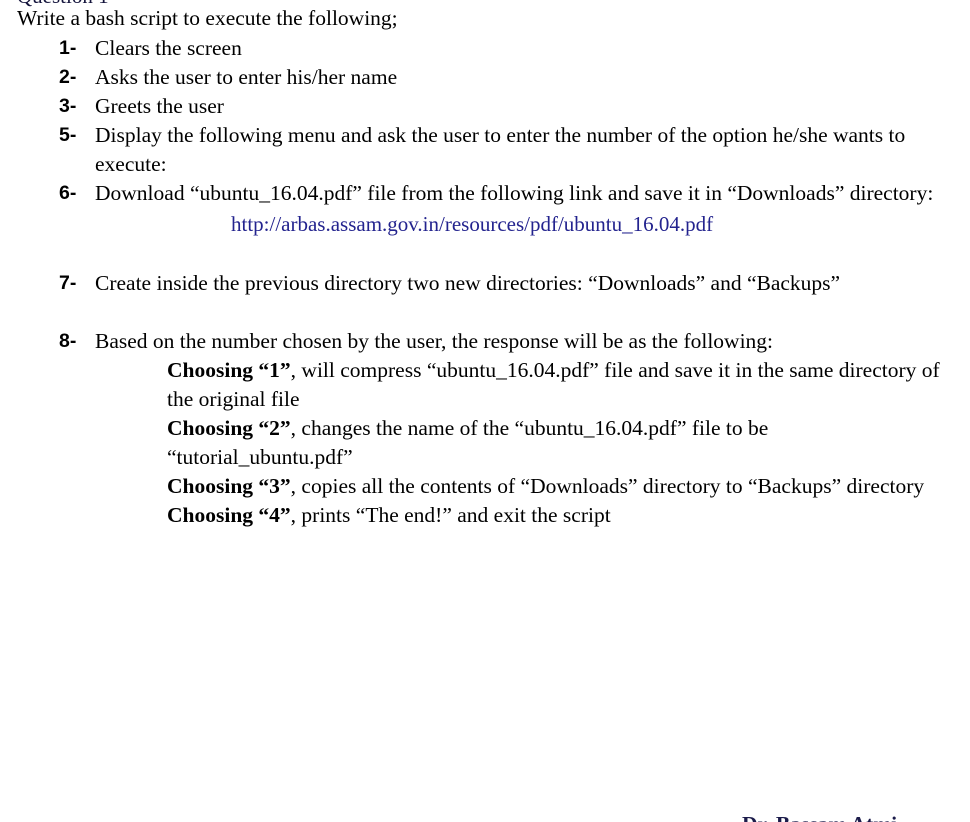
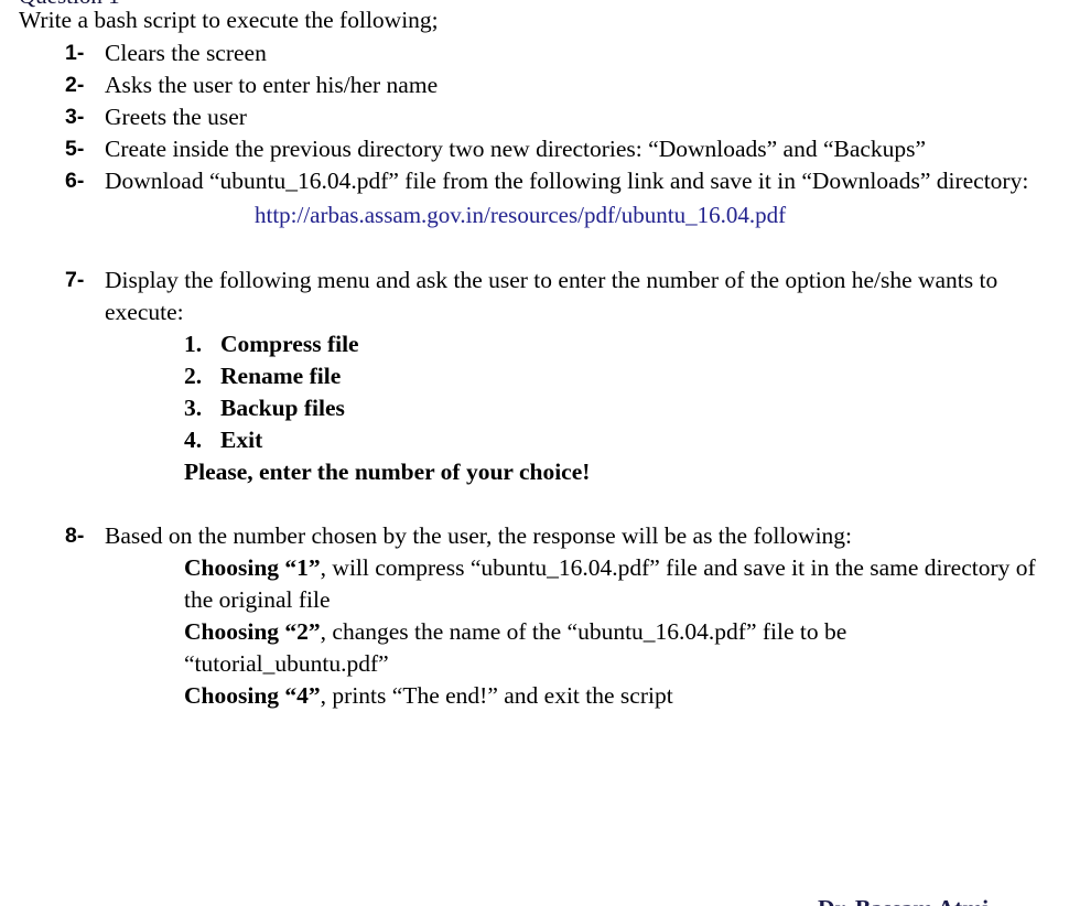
  Write a bash script to execute the following;
  1-
  Clears the screen
  2-
  Asks the user to enter his/her name
  3-
  Greets the user
  5-
- Display the following menu and ask the user to enter the number of the option he/she wants to execute:
+ Create inside the previous directory two new directories: “Downloads” and “Backups”
  6-
  Download “ubuntu_16.04.pdf” file from the following link and save it in “Downloads” directory:
  http://arbas.assam.gov.in/resources/pdf/ubuntu_16.04.pdf
  7-
- Create inside the previous directory two new directories: “Downloads” and “Backups”
+ Display the following menu and ask the user to enter the number of the option he/she wants to execute:
+ 1.
+ Compress file
+ 2.
+ Rename file
+ 3.
+ Backup files
+ 4.
+ Exit
+ Please, enter the number of your choice!
  8-
  Based on the number chosen by the user, the response will be as the following:
  Choosing “1”, will compress “ubuntu_16.04.pdf” file and save it in the same directory of the original file
  Choosing “2”, changes the name of the “ubuntu_16.04.pdf” file to be “tutorial_ubuntu.pdf”
- Choosing “3”, copies all the contents of “Downloads” directory to “Backups” directory
  Choosing “4”, prints “The end!” and exit the script
